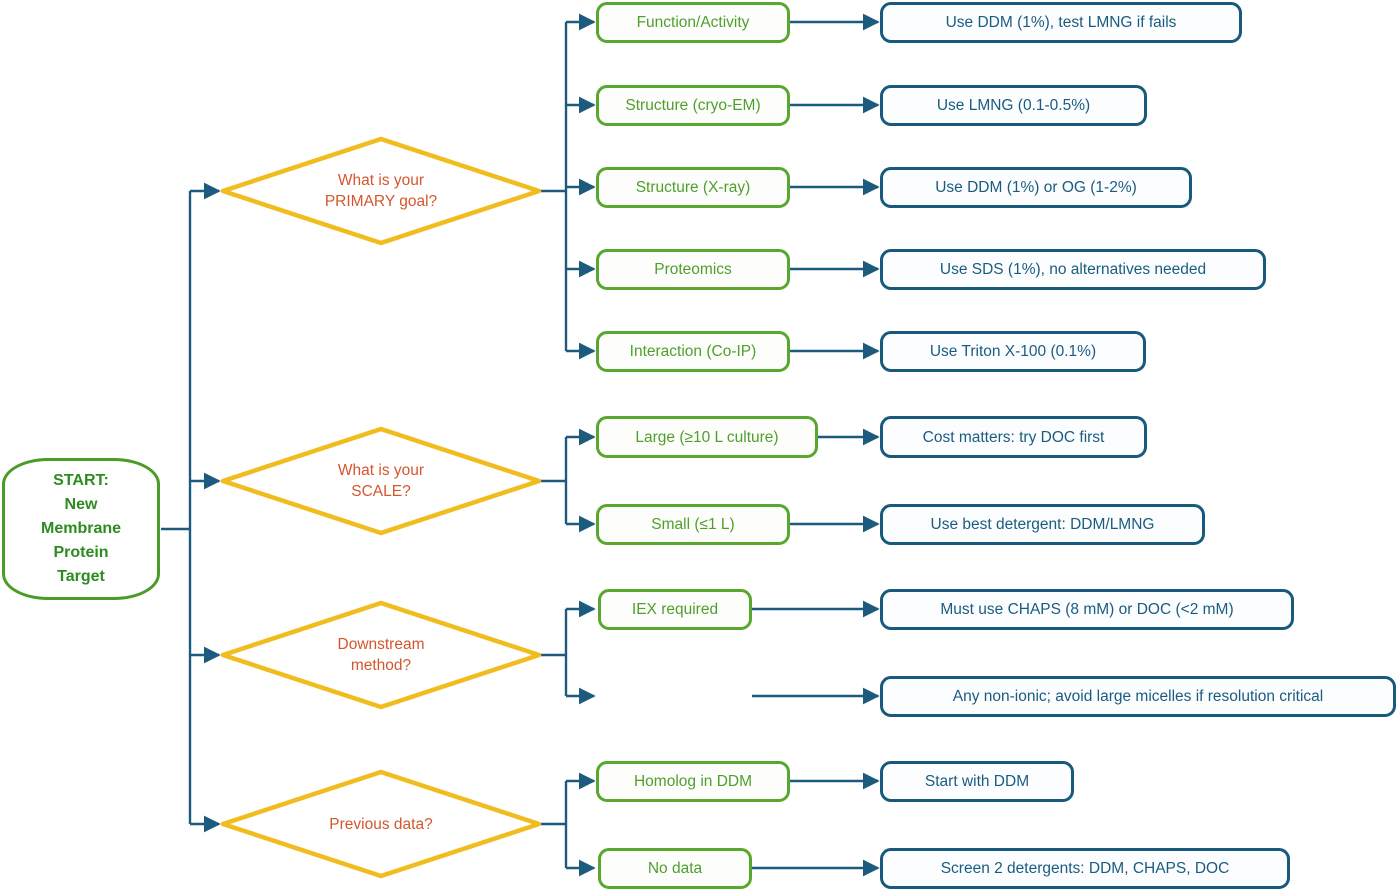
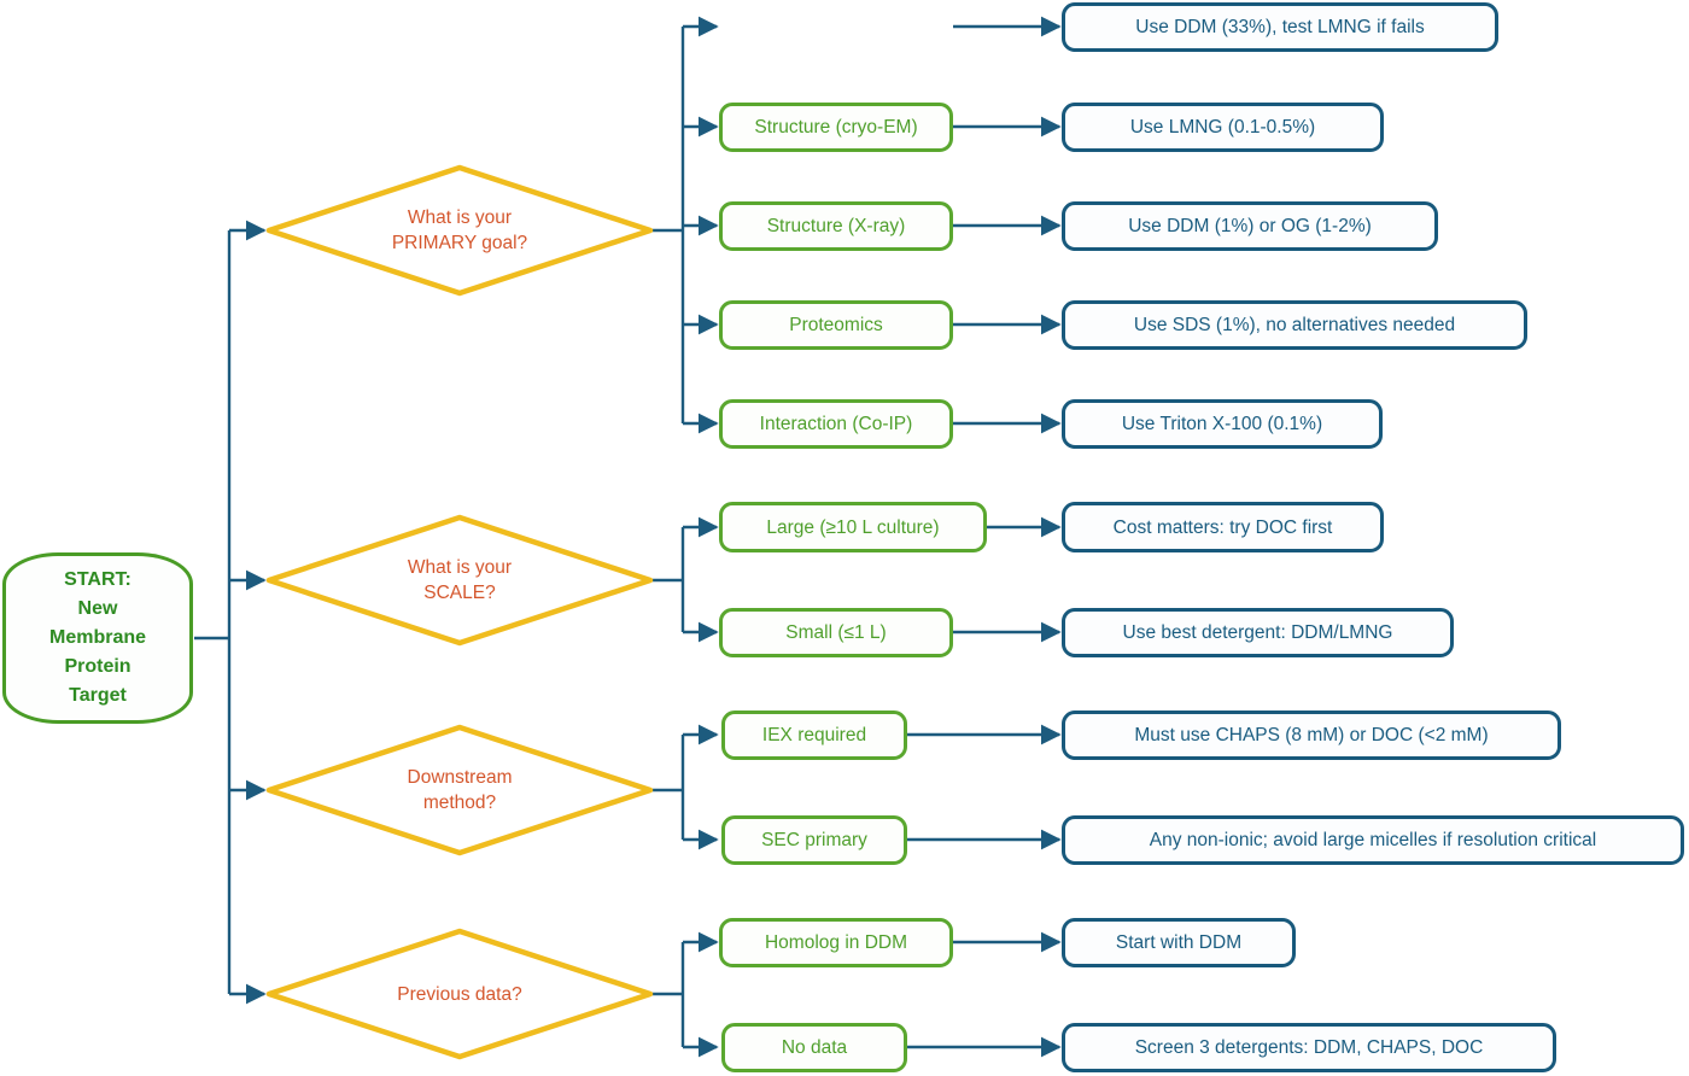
  START:
  New
  Membrane
  Protein
  Target
  What is your
  PRIMARY goal?
  What is your
  SCALE?
  Downstream
  method?
  Previous data?
- Function/Activity
  Structure (cryo-EM)
  Structure (X-ray)
  Proteomics
  Interaction (Co-IP)
  Large (≥10 L culture)
  Small (≤1 L)
  IEX required
+ SEC primary
  Homolog in DDM
  No data
- Use DDM (1%), test LMNG if fails
+ Use DDM (33%), test LMNG if fails
  Use LMNG (0.1-0.5%)
  Use DDM (1%) or OG (1-2%)
  Use SDS (1%), no alternatives needed
  Use Triton X-100 (0.1%)
  Cost matters: try DOC first
  Use best detergent: DDM/LMNG
  Must use CHAPS (8 mM) or DOC (<2 mM)
  Any non-ionic; avoid large micelles if resolution critical
  Start with DDM
- Screen 2 detergents: DDM, CHAPS, DOC
+ Screen 3 detergents: DDM, CHAPS, DOC
